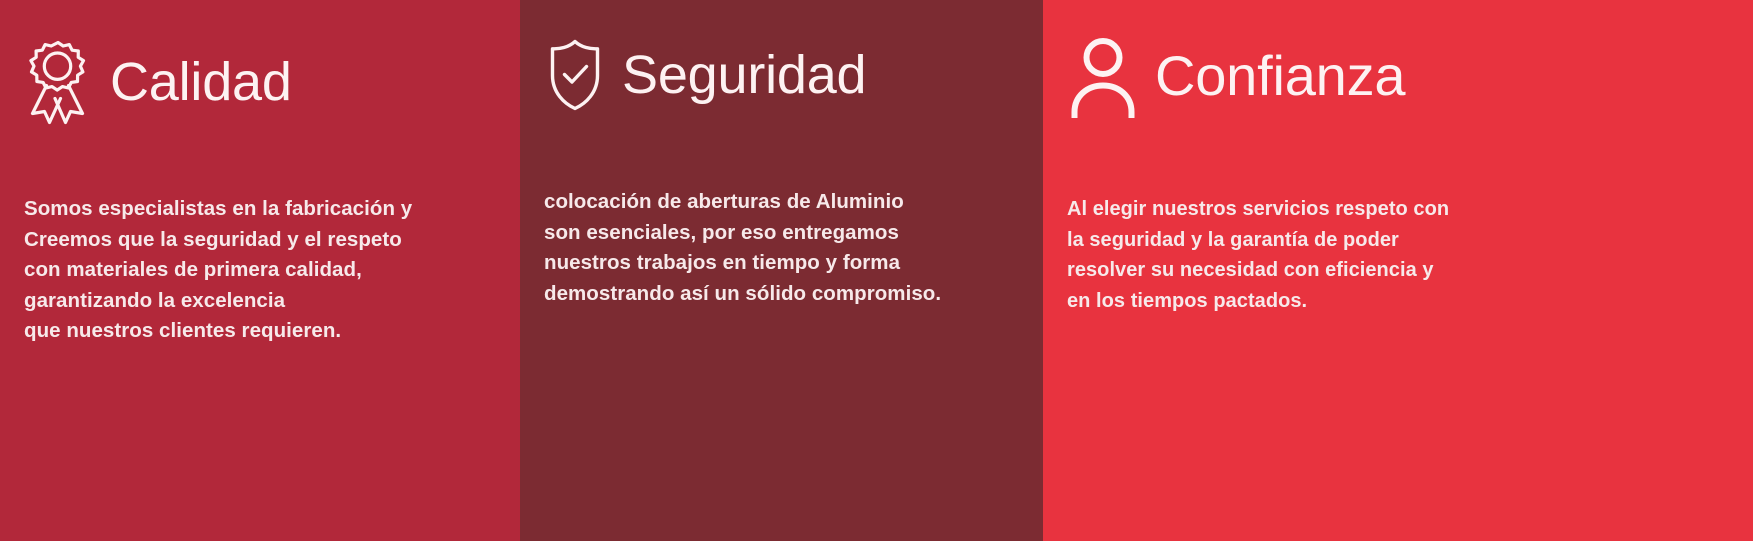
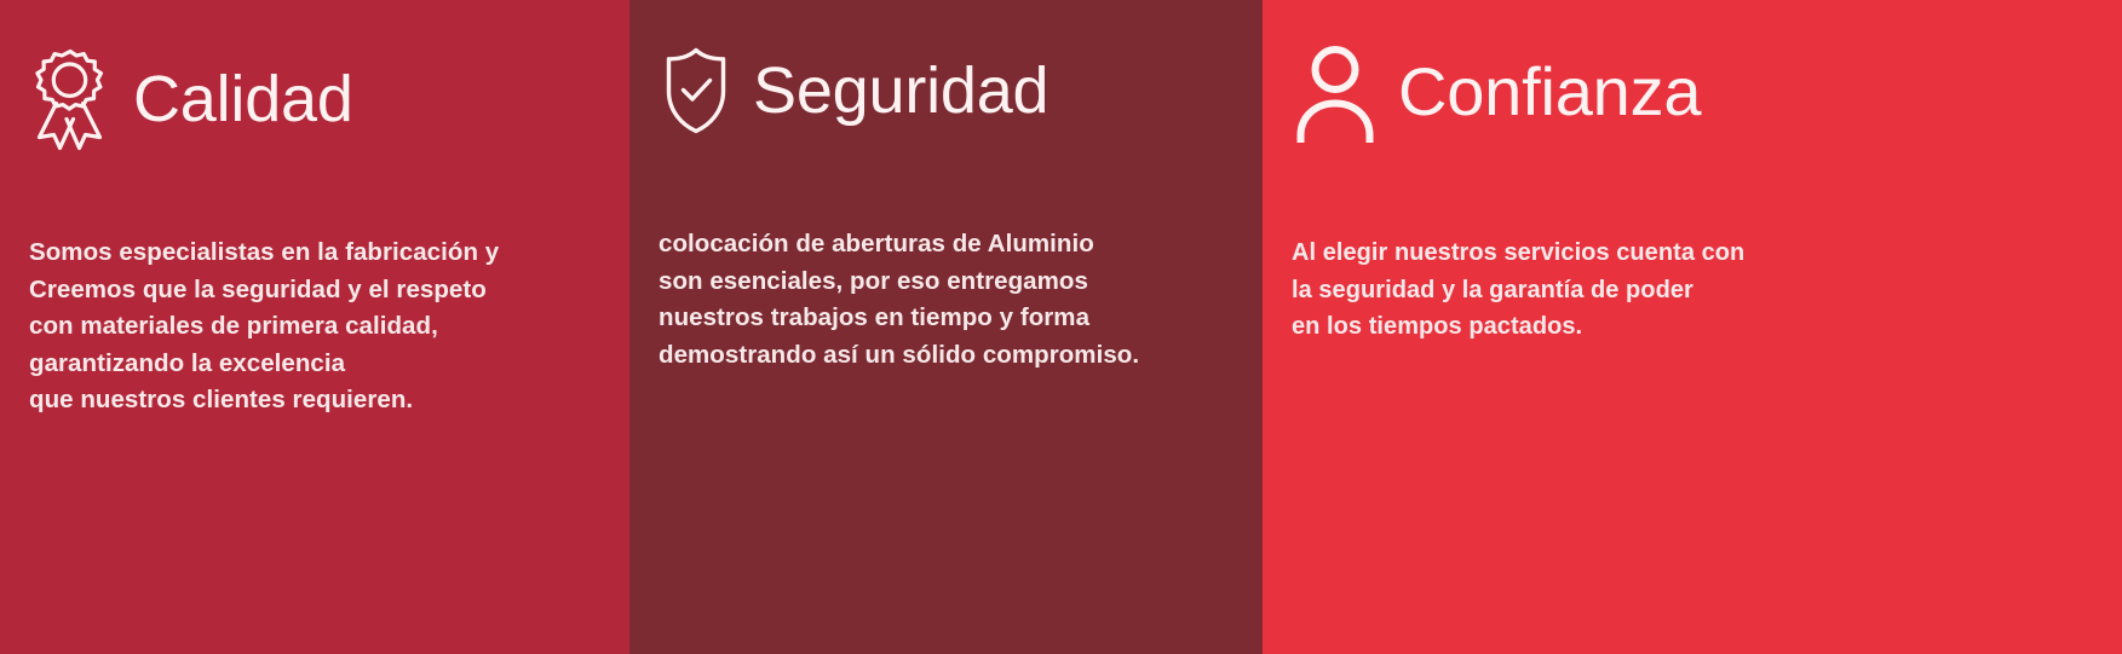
  Calidad
  Somos especialistas en la fabricación y
  Creemos que la seguridad y el respeto
  con materiales de primera calidad,
  garantizando la excelencia
  que nuestros clientes requieren.
  Seguridad
  colocación de aberturas de Aluminio
  son esenciales, por eso entregamos
  nuestros trabajos en tiempo y forma
  demostrando así un sólido compromiso.
  Confianza
- Al elegir nuestros servicios respeto con
+ Al elegir nuestros servicios cuenta con
  la seguridad y la garantía de poder
- resolver su necesidad con eficiencia y
  en los tiempos pactados.
